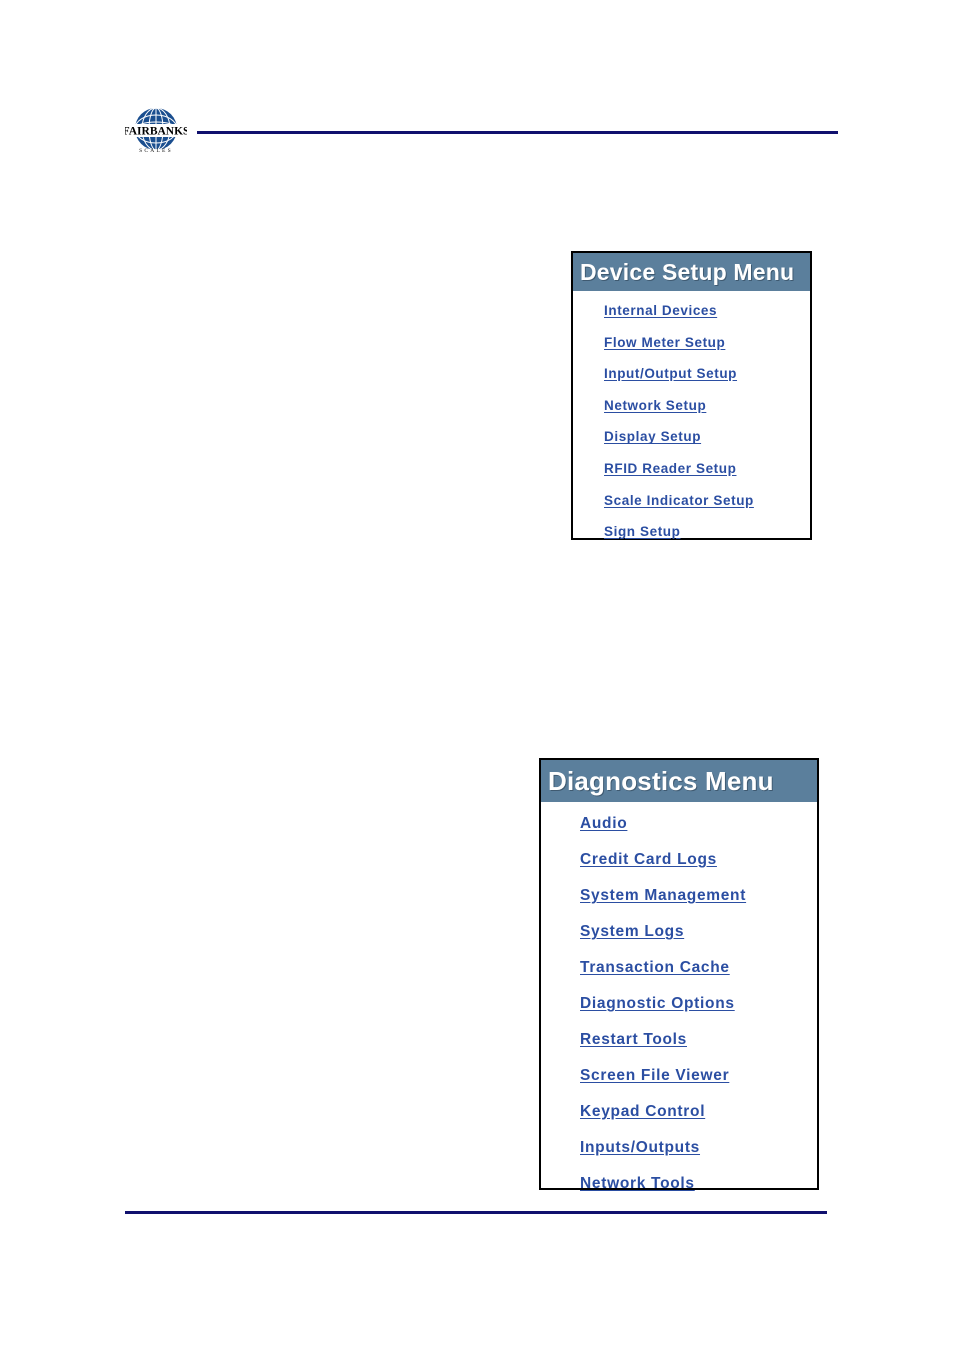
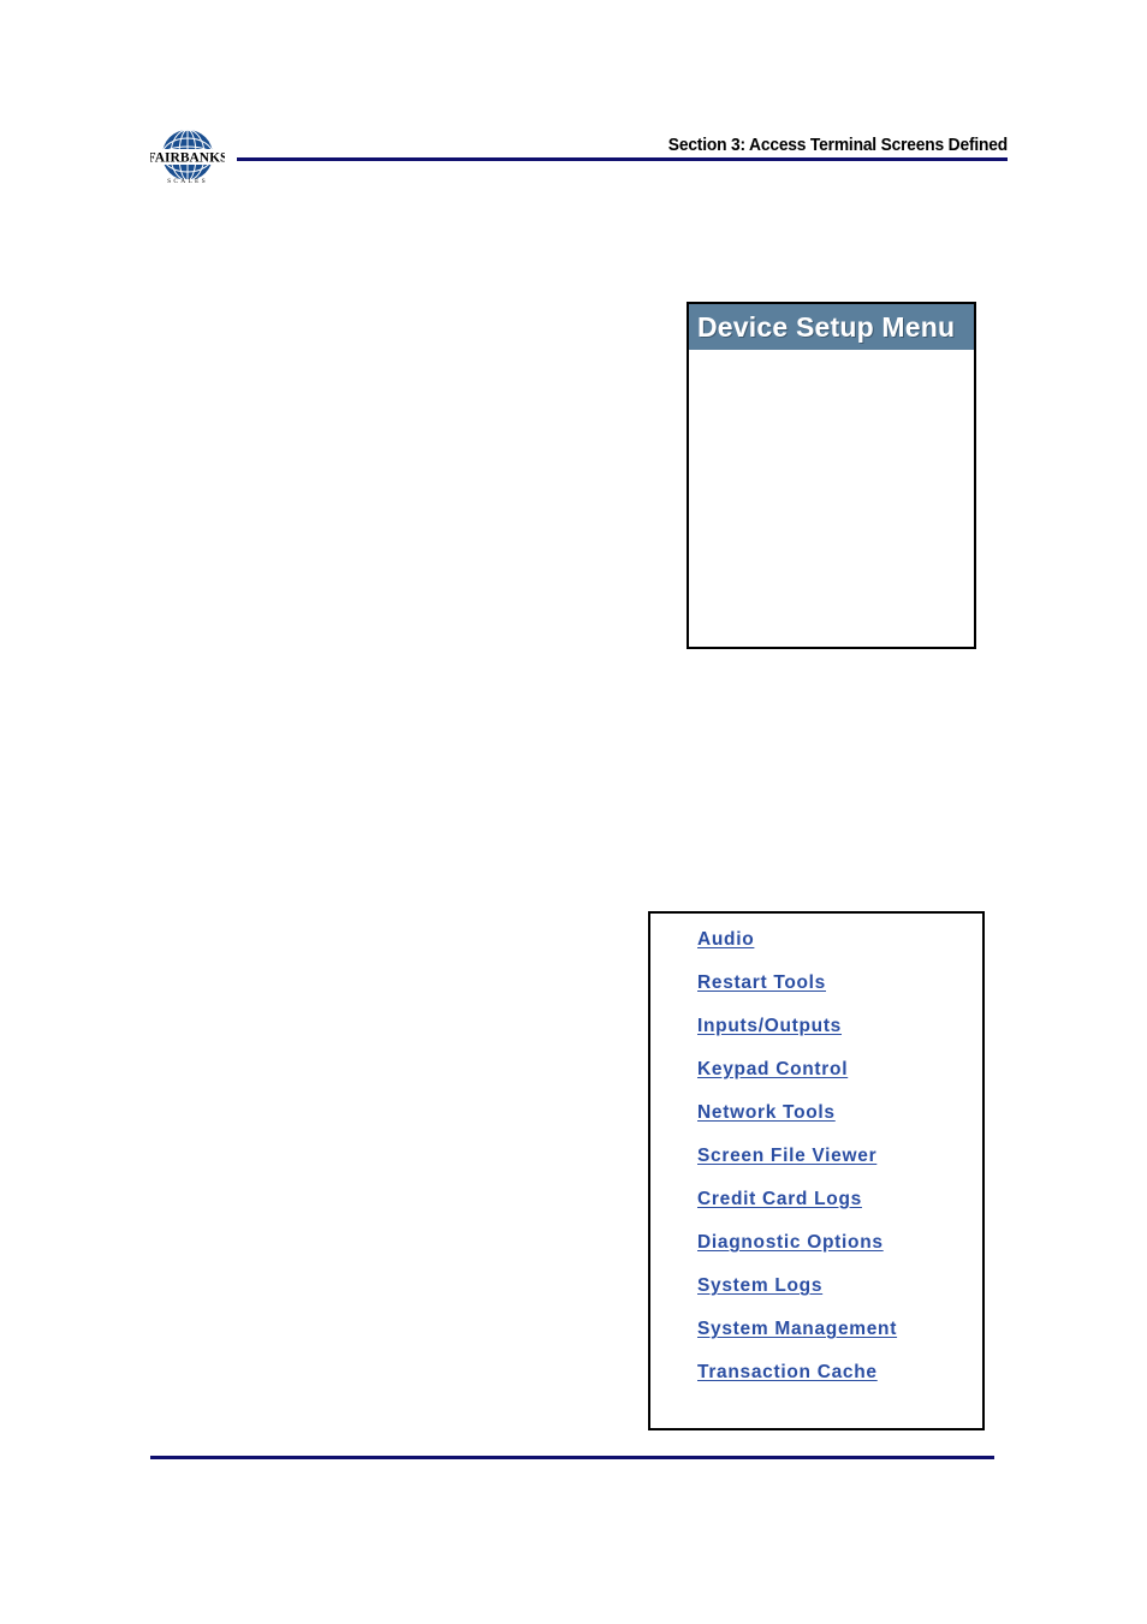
  FAIRBANKS
+ Section 3: Access Terminal Screens Defined
  Device Setup Menu
- Internal Devices
- Flow Meter Setup
- Input/Output Setup
- Network Setup
- Display Setup
- RFID Reader Setup
- Scale Indicator Setup
- Sign Setup
- Diagnostics Menu
  Audio
- Credit Card Logs
+ Restart Tools
- System Management
+ Inputs/Outputs
- System Logs
+ Keypad Control
- Transaction Cache
+ Network Tools
- Diagnostic Options
+ Screen File Viewer
- Restart Tools
+ Credit Card Logs
- Screen File Viewer
+ Diagnostic Options
- Keypad Control
+ System Logs
- Inputs/Outputs
+ System Management
- Network Tools
+ Transaction Cache
